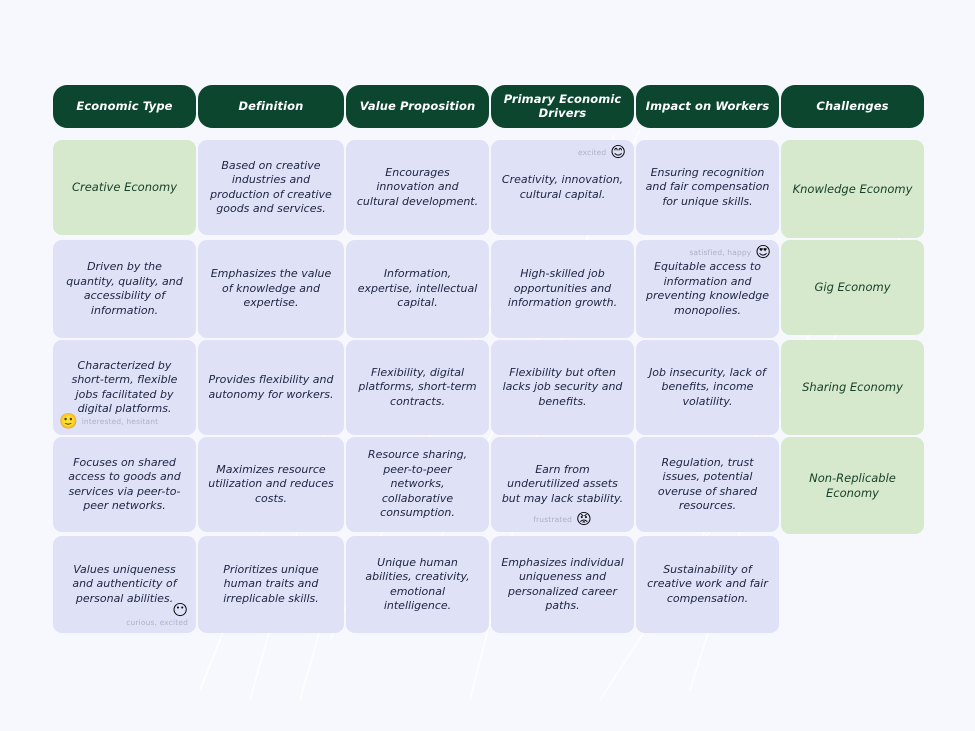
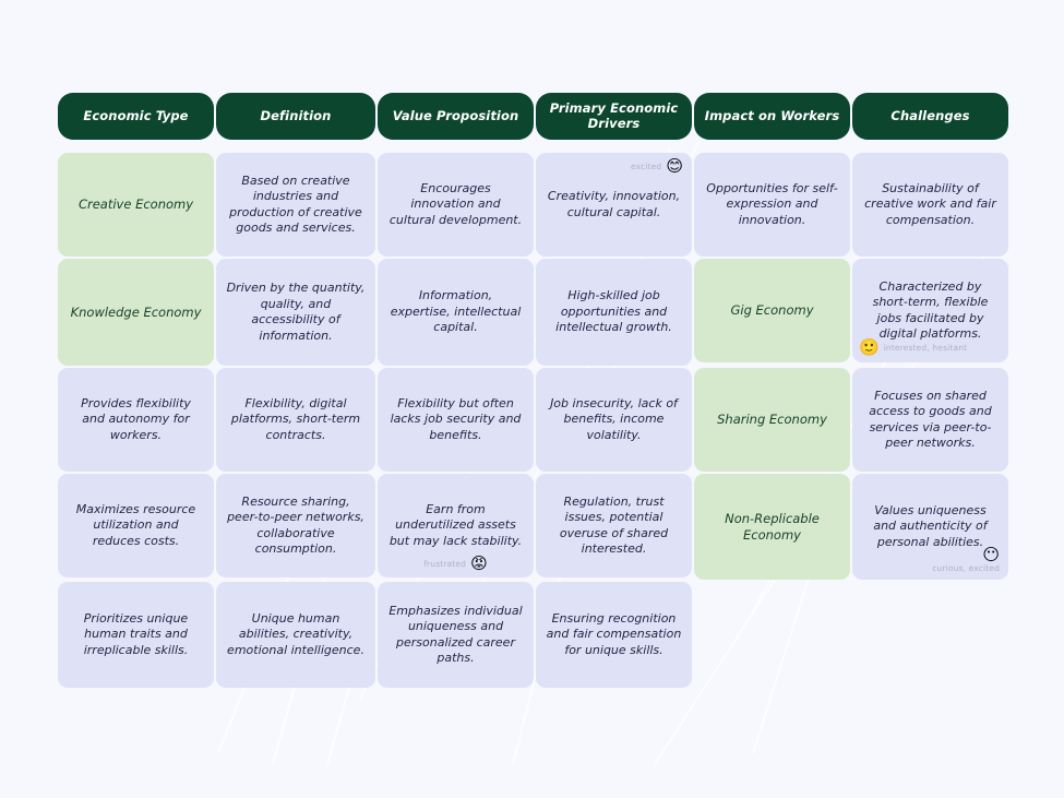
  Economic Type
  Definition
  Value Proposition
  Primary Economic Drivers
  Impact on Workers
  Challenges
  Creative Economy
  Based on creative industries and production of creative goods and services.
  Encourages innovation and cultural development.
  Creativity, innovation, cultural capital.
  excited
  😊
+ Opportunities for self-expression and innovation.
- Ensuring recognition and fair compensation for unique skills.
+ Sustainability of creative work and fair compensation.
  Knowledge Economy
  Driven by the quantity, quality, and accessibility of information.
- Emphasizes the value of knowledge and expertise.
  Information, expertise, intellectual capital.
- High-skilled job opportunities and information growth.
+ High-skilled job opportunities and intellectual growth.
- Equitable access to information and preventing knowledge monopolies.
- satisfied, happy
- 😍
  Gig Economy
  Characterized by short-term, flexible jobs facilitated by digital platforms.
  interested, hesitant
  🙂
  Provides flexibility and autonomy for workers.
  Flexibility, digital platforms, short-term contracts.
  Flexibility but often lacks job security and benefits.
  Job insecurity, lack of benefits, income volatility.
  Sharing Economy
  Focuses on shared access to goods and services via peer-to-peer networks.
  Maximizes resource utilization and reduces costs.
  Resource sharing, peer-to-peer networks, collaborative consumption.
  Earn from underutilized assets but may lack stability.
  frustrated
  😡
- Regulation, trust issues, potential overuse of shared resources.
+ Regulation, trust issues, potential overuse of shared interested.
  Non-Replicable Economy
  Values uniqueness and authenticity of personal abilities.
  😶
  curious, excited
  Prioritizes unique human traits and irreplicable skills.
  Unique human abilities, creativity, emotional intelligence.
  Emphasizes individual uniqueness and personalized career paths.
- Sustainability of creative work and fair compensation.
+ Ensuring recognition and fair compensation for unique skills.
